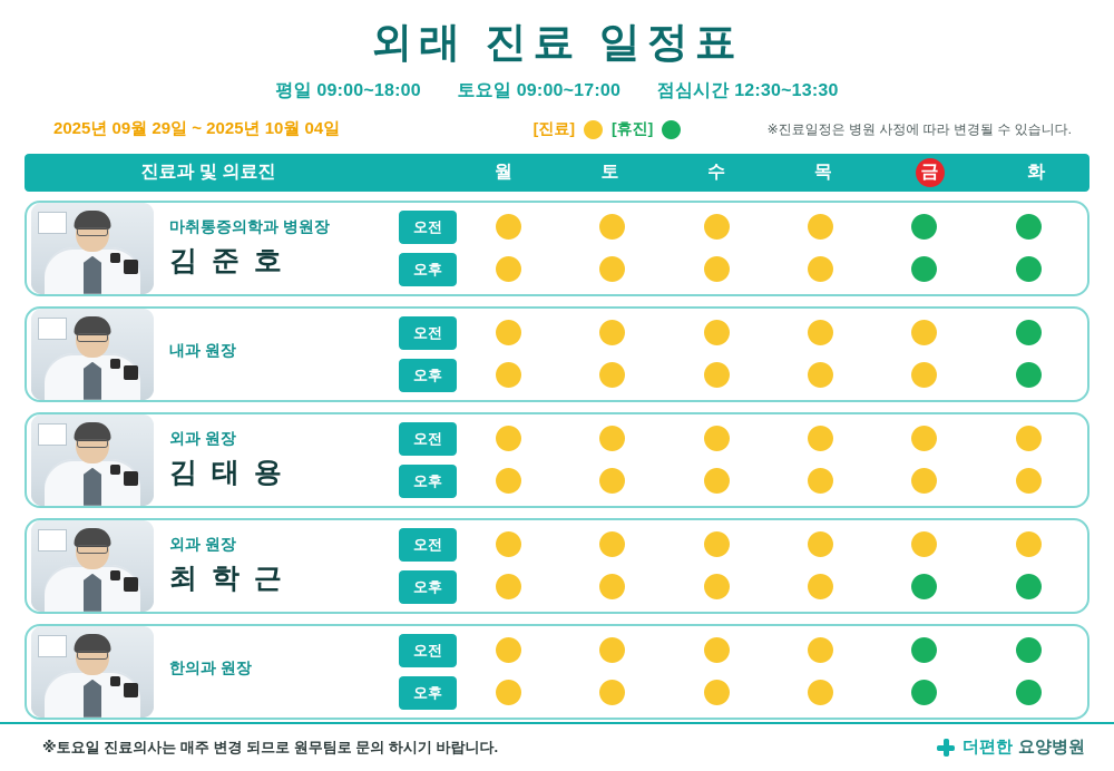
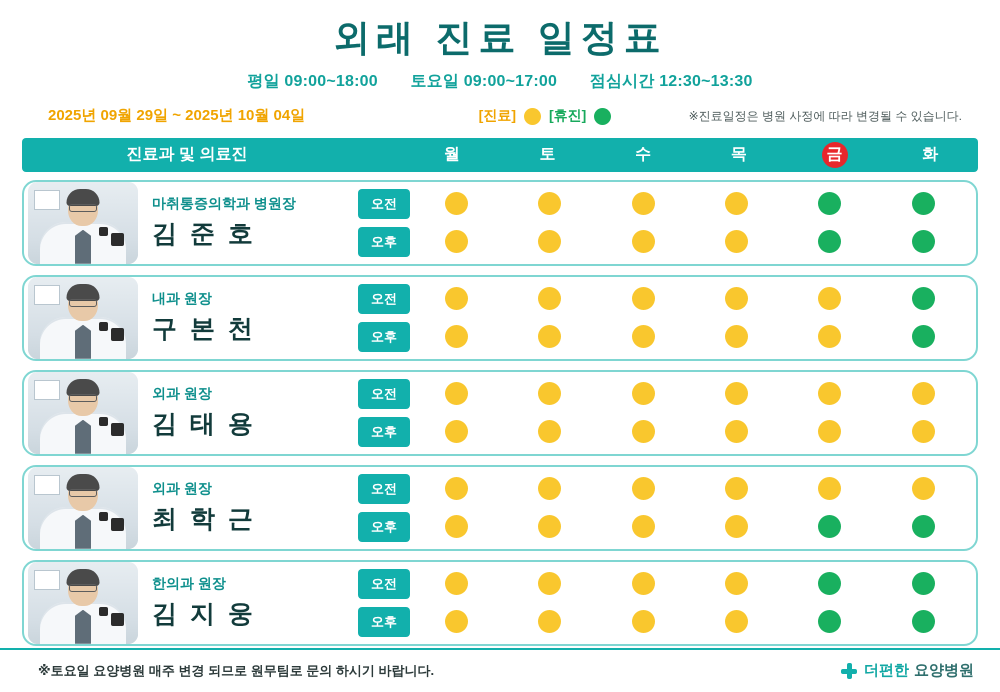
  외래 진료 일정표
  평일 09:00~18:00 토요일 09:00~17:00 점심시간 12:30~13:30
  2025년 09월 29일 ~ 2025년 10월 04일
  [진료]
  [휴진]
  ※진료일정은 병원 사정에 따라 변경될 수 있습니다.
  진료과 및 의료진
  월
  토
  수
  목
  금
  화
  마취통증의학과 병원장
  김 준 호
  오전
  오후
  내과 원장
+ 구 본 천
  오전
  오후
  외과 원장
  김 태 용
  오전
  오후
  외과 원장
  최 학 근
  오전
  오후
  한의과 원장
+ 김 지 웅
  오전
  오후
- ※토요일 진료의사는 매주 변경 되므로 원무팀로 문의 하시기 바랍니다.
+ ※토요일 요양병원 매주 변경 되므로 원무팀로 문의 하시기 바랍니다.
  더편한
  요양병원
